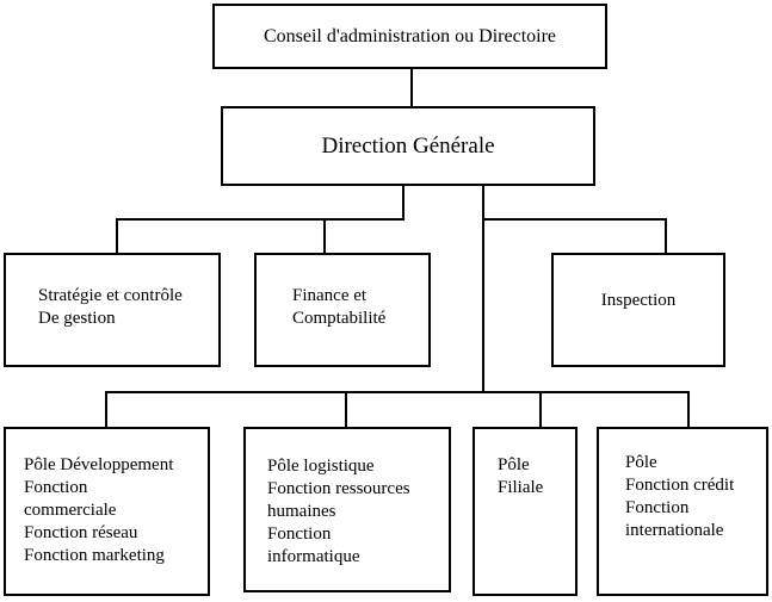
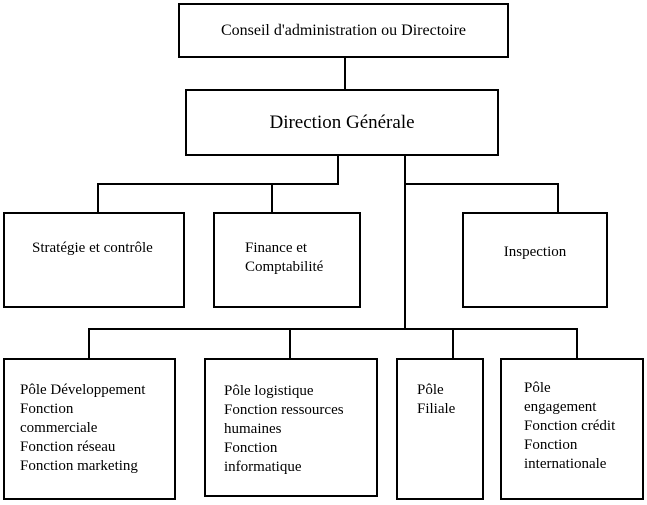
  Conseil d'administration ou Directoire
  Direction Générale
  Stratégie et contrôle
- De gestion
  Finance et
  Comptabilité
  Inspection
  Pôle Développement
  Fonction
  commerciale
  Fonction réseau
  Fonction marketing
  Pôle logistique
  Fonction ressources
  humaines
  Fonction
  informatique
  Pôle
  Filiale
  Pôle
+ engagement
  Fonction crédit
  Fonction
  internationale
